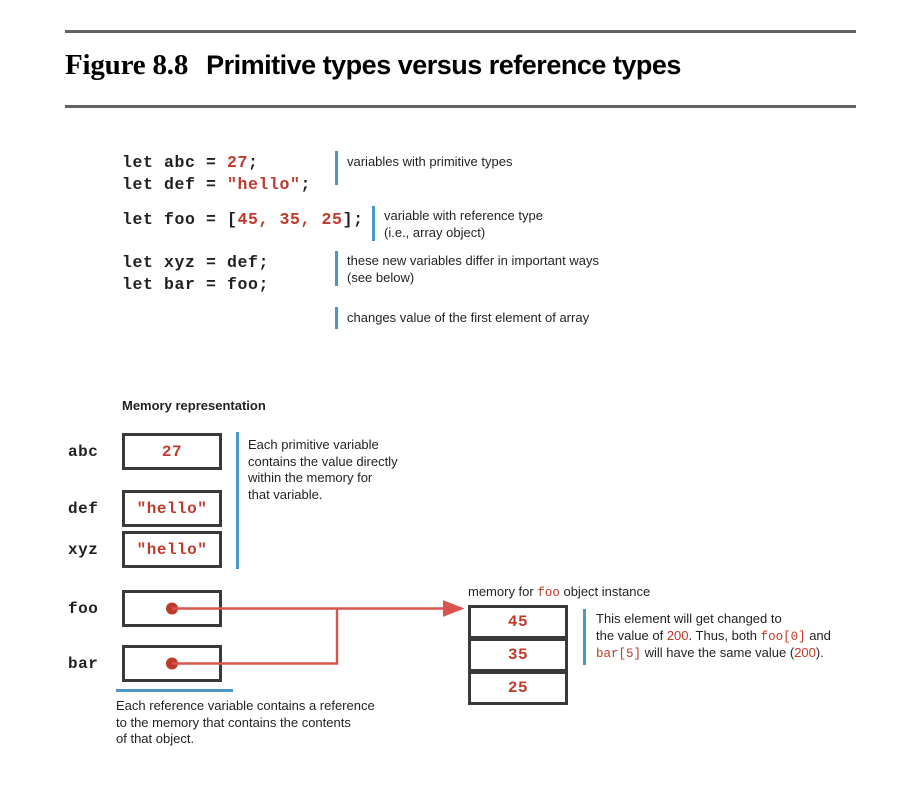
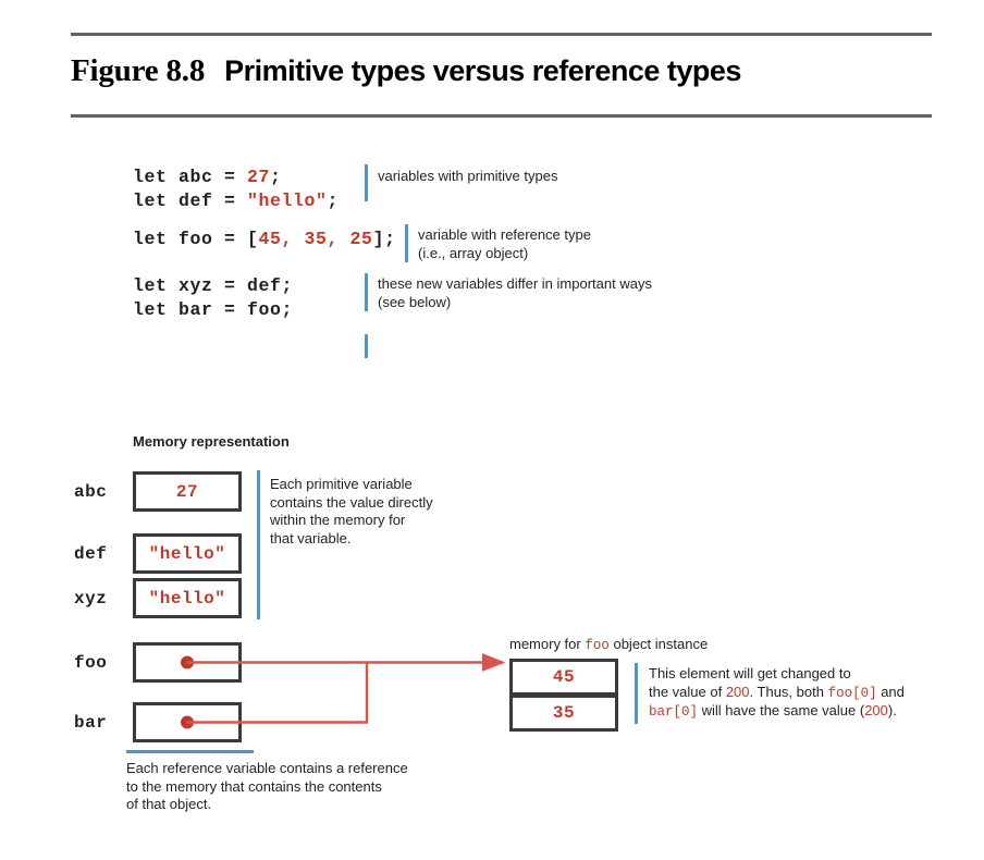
  Figure 8.8 Primitive types versus reference types
  let abc = 27; let def = "hello";
  variables with primitive types
  let foo = [45, 35, 25];
  variable with reference type
  (i.e., array object)
  let xyz = def; let bar = foo;
  these new variables differ in important ways
  (see below)
- changes value of the first element of array
  Memory representation
  abc
  27
  def
  "hello"
  xyz
  "hello"
  Each primitive variable
  contains the value directly
  within the memory for
  that variable.
  foo
  bar
  Each reference variable contains a reference
  to the memory that contains the contents
  of that object.
  memory for foo object instance
  45
  35
- 25
  This element will get changed to
  the value of 200. Thus, both foo[0] and
- bar[5] will have the same value (200).
+ bar[0] will have the same value (200).
